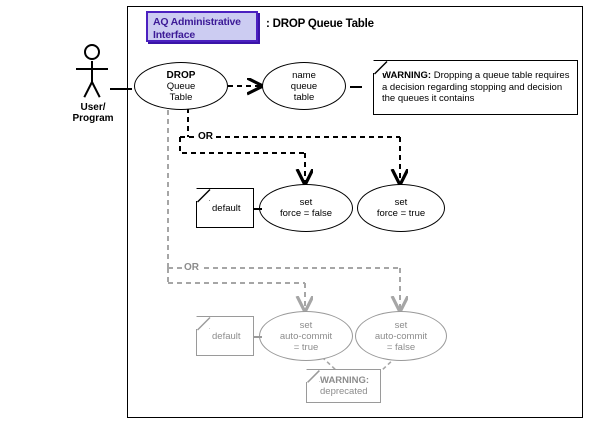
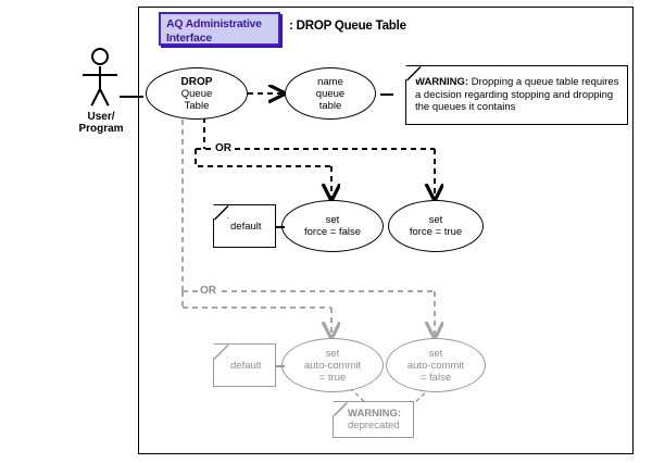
  User/
  Program
  AQ Administrative Interface
  : DROP Queue Table
  OR
  OR
  DROP
  Queue
  Table
  name
  queue
  table
  set
  force = false
  set
  force = true
  set
  auto-commit
  = true
  set
  auto-commit
  = false
- WARNING: Dropping a queue table requires a decision regarding stopping and decision the queues it contains
+ WARNING: Dropping a queue table requires a decision regarding stopping and dropping the queues it contains
  default
  default
  WARNING:
  deprecated
